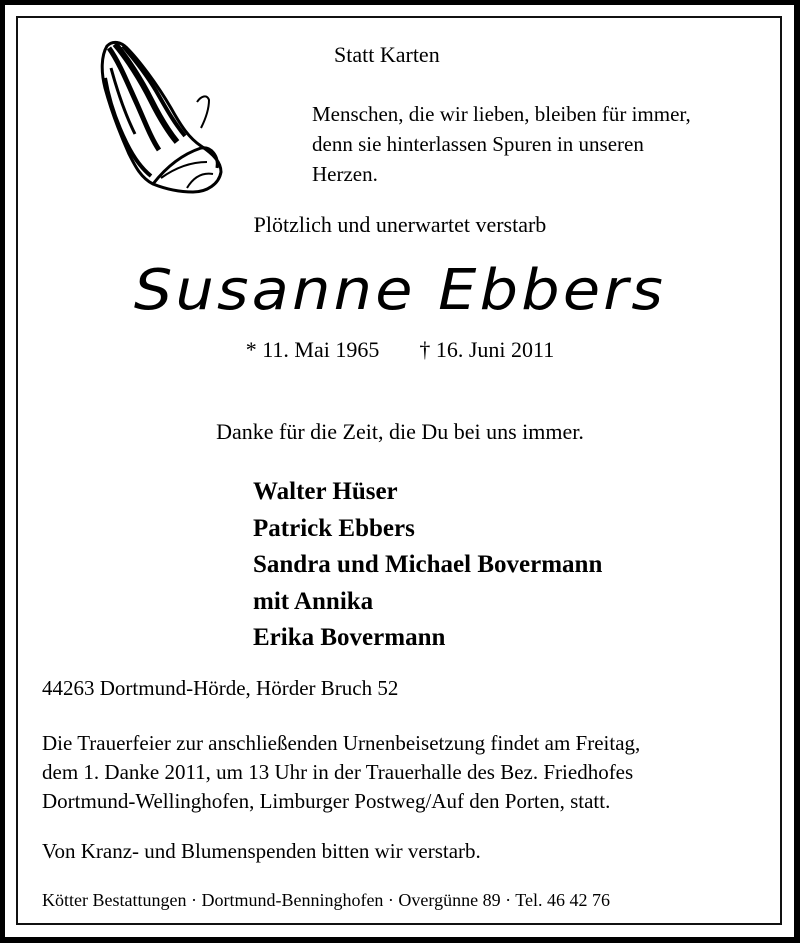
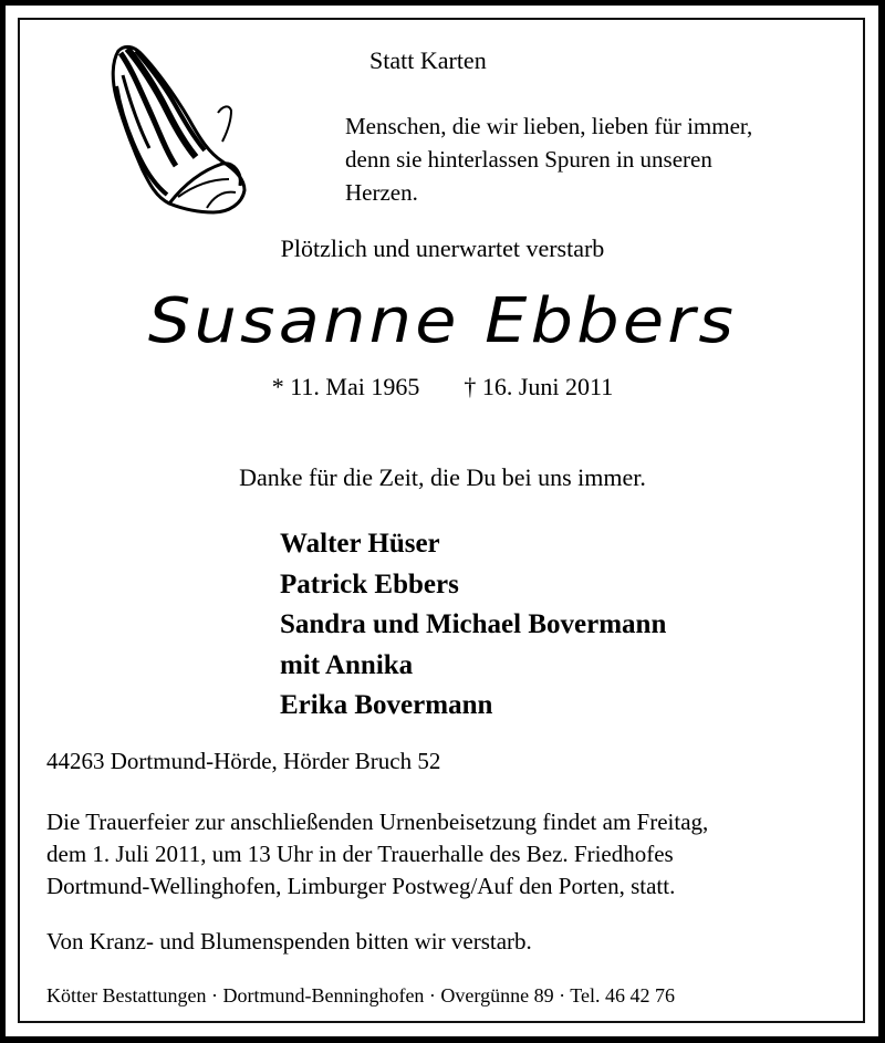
  Statt Karten
- Menschen, die wir lieben, bleiben für immer,
+ Menschen, die wir lieben, lieben für immer,
  denn sie hinterlassen Spuren in unseren
  Herzen.
  Plötzlich und unerwartet verstarb
  Susanne Ebbers
  * 11. Mai 1965 † 16. Juni 2011
  Danke für die Zeit, die Du bei uns immer.
  Walter Hüser
  Patrick Ebbers
  Sandra und Michael Bovermann
  mit Annika
  Erika Bovermann
  44263 Dortmund-Hörde, Hörder Bruch 52
  Die Trauerfeier zur anschließenden Urnenbeisetzung findet am Freitag,
- dem 1. Danke 2011, um 13 Uhr in der Trauerhalle des Bez. Friedhofes
+ dem 1. Juli 2011, um 13 Uhr in der Trauerhalle des Bez. Friedhofes
  Dortmund-Wellinghofen, Limburger Postweg/Auf den Porten, statt.
  Von Kranz- und Blumenspenden bitten wir verstarb.
  Kötter Bestattungen · Dortmund-Benninghofen · Overgünne 89 · Tel. 46 42 76
